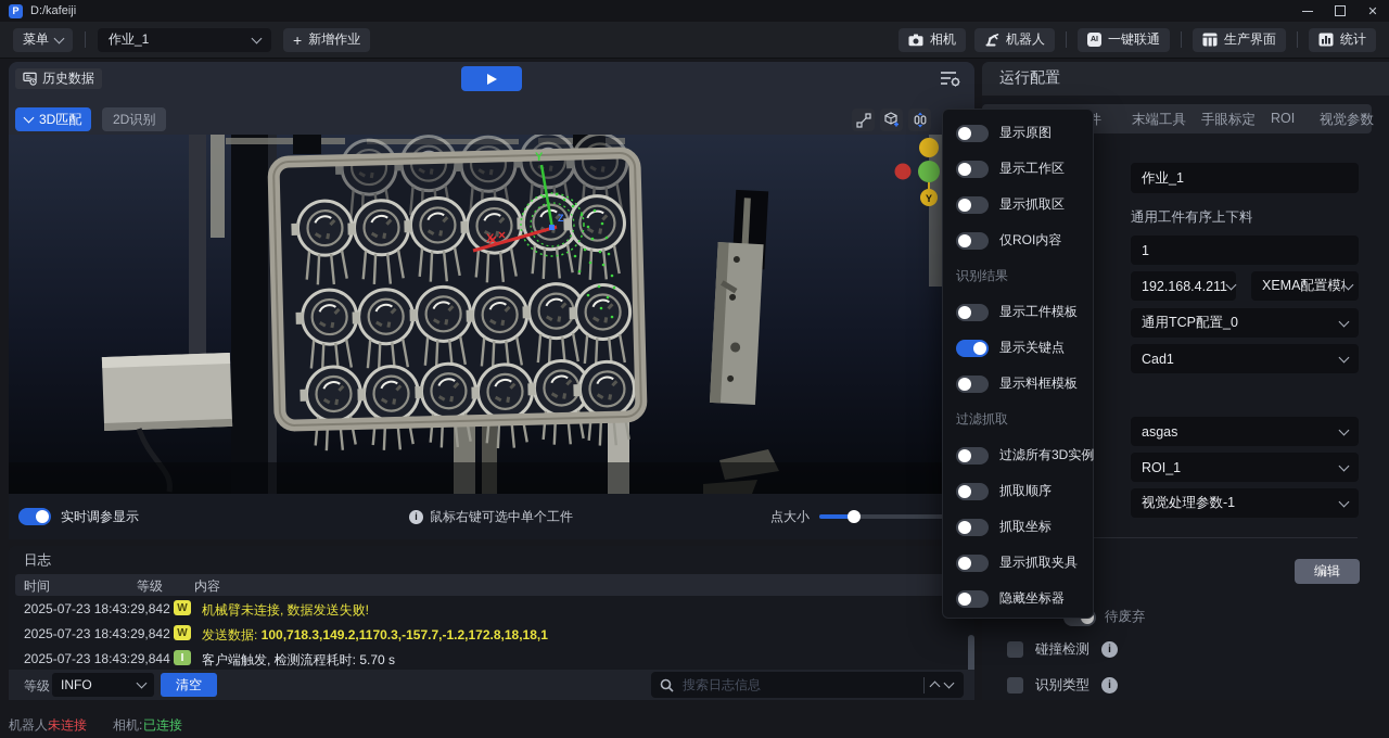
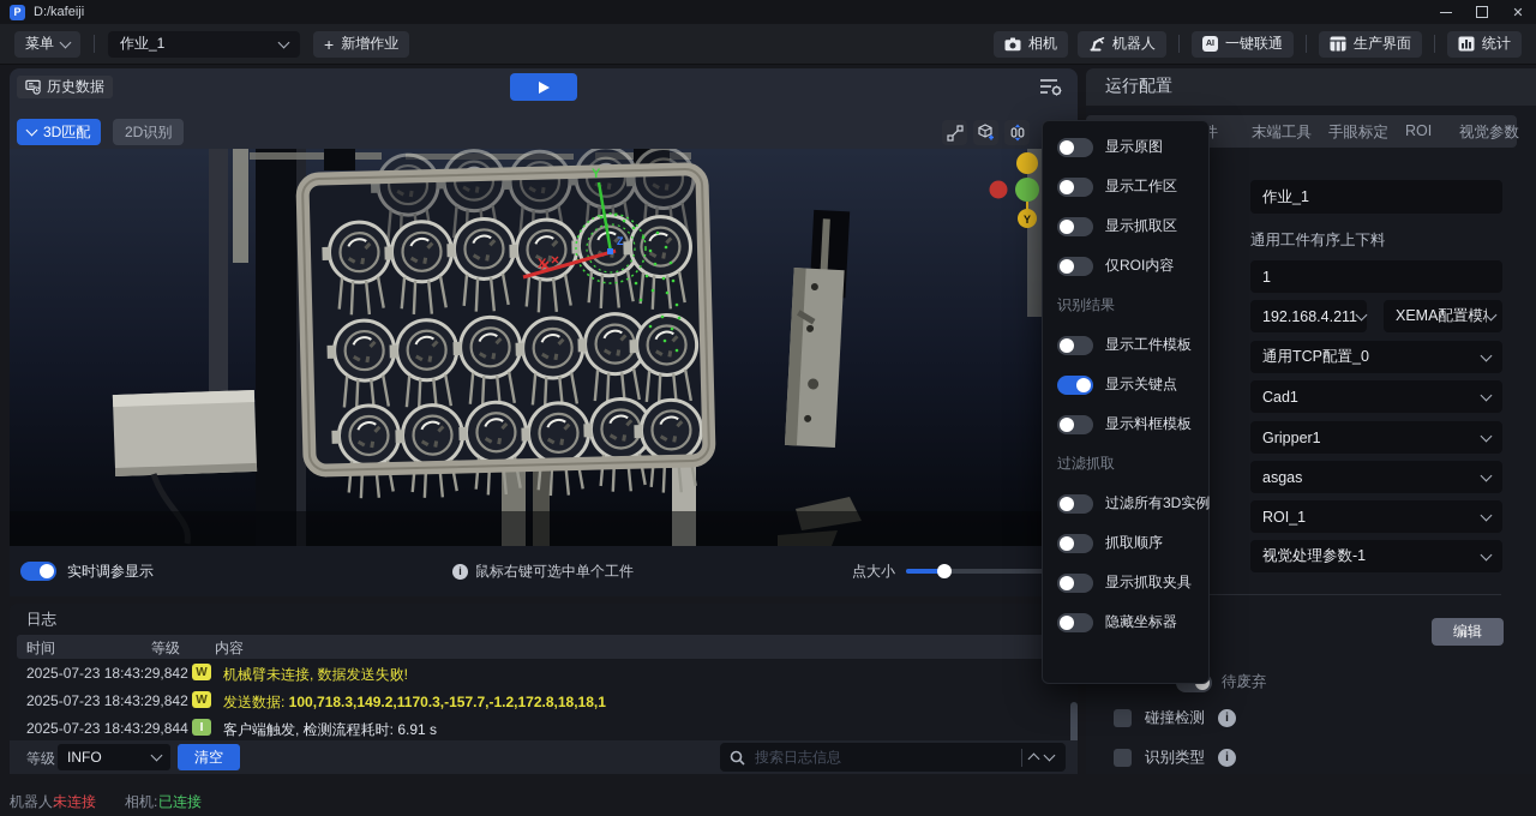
  P
  D:/kafeiji
  ✕
  菜单
  作业_1
  +
  新增作业
  相机
  机器人
  一键联通
  生产界面
  统计
  历史数据
  3D匹配
  2D识别
  X
  Y
  Z
  Y
  实时调参显示
  i
  鼠标右键可选中单个工件
  点大小
  日志
  时间
  等级
  内容
  2025-07-23 18:43:29,842
  W
  机械臂未连接, 数据发送失败!
  2025-07-23 18:43:29,842
  W
  发送数据: 100,718.3,149.2,1170.3,-157.7,-1.2,172.8,18,18,1
  2025-07-23 18:43:29,844
  I
- 客户端触发, 检测流程耗时: 5.70 s
+ 客户端触发, 检测流程耗时: 6.91 s
  等级
  INFO
  清空
  搜索日志信息
  机器人:
  未连接
  相机:
  已连接
  运行配置
  末端工具
  手眼标定
  ROI
  视觉参数
  作业_1
  通用工件有序上下料
  1
  192.168.4.211
  XEMA配置模
  通用TCP配置_0
  Cad1
+ Gripper1
  asgas
  ROI_1
  视觉处理参数-1
  编辑
  待废弃
  碰撞检测
  i
  识别类型
  i
  显示原图
  显示工作区
  显示抓取区
  仅ROI内容
  识别结果
  显示工件模板
  显示关键点
  显示料框模板
  过滤抓取
  过滤所有3D实例
  抓取顺序
- 抓取坐标
  显示抓取夹具
  隐藏坐标器
